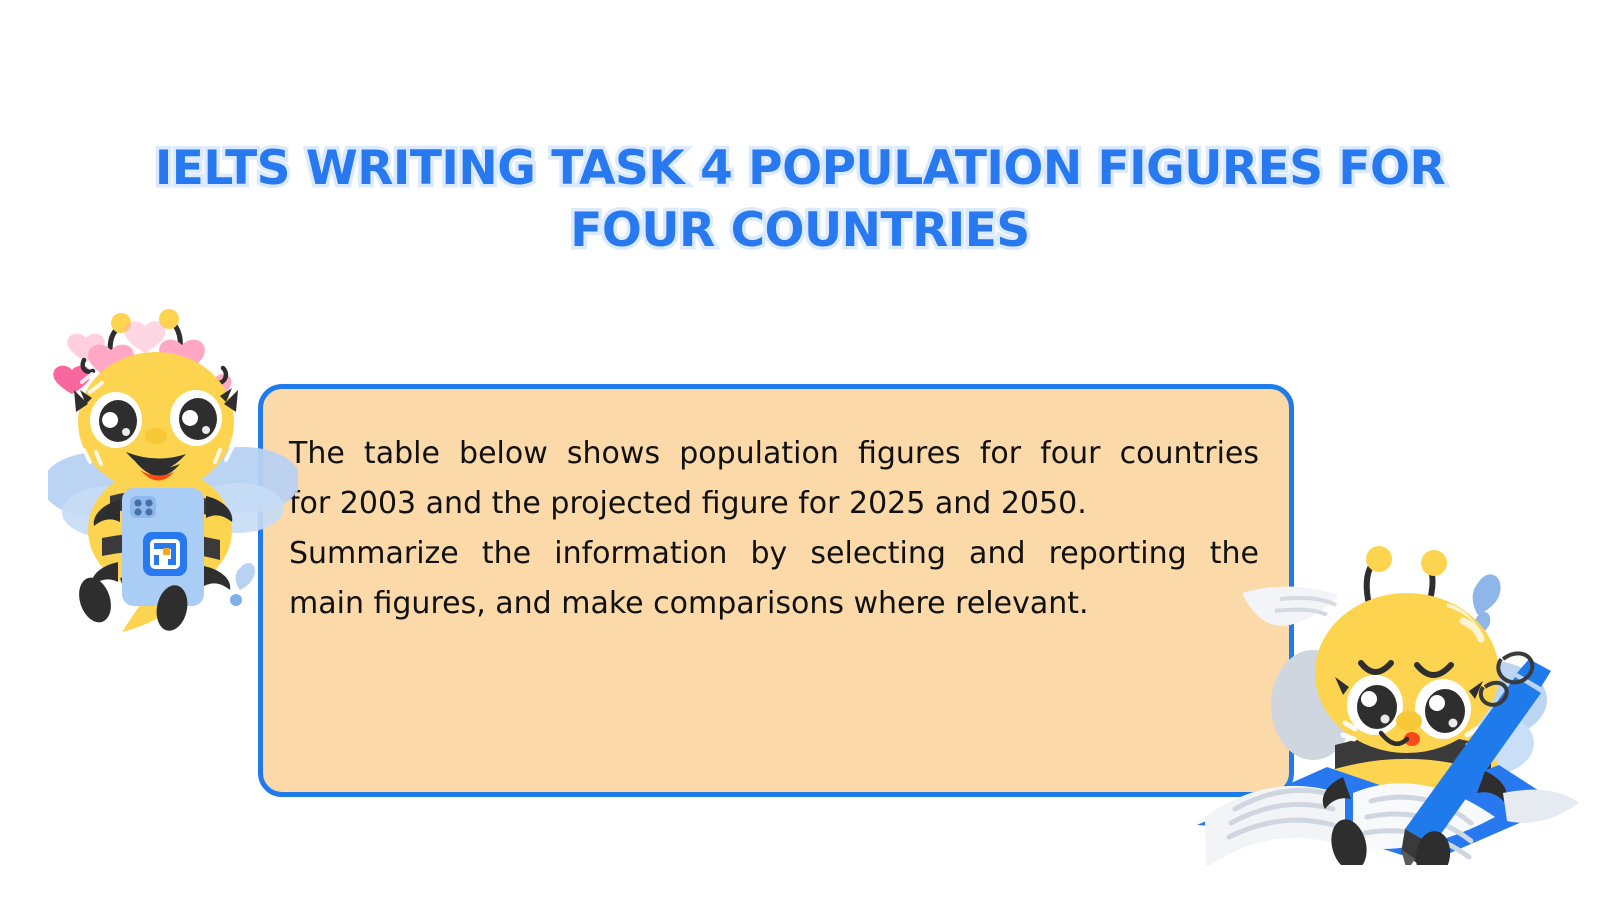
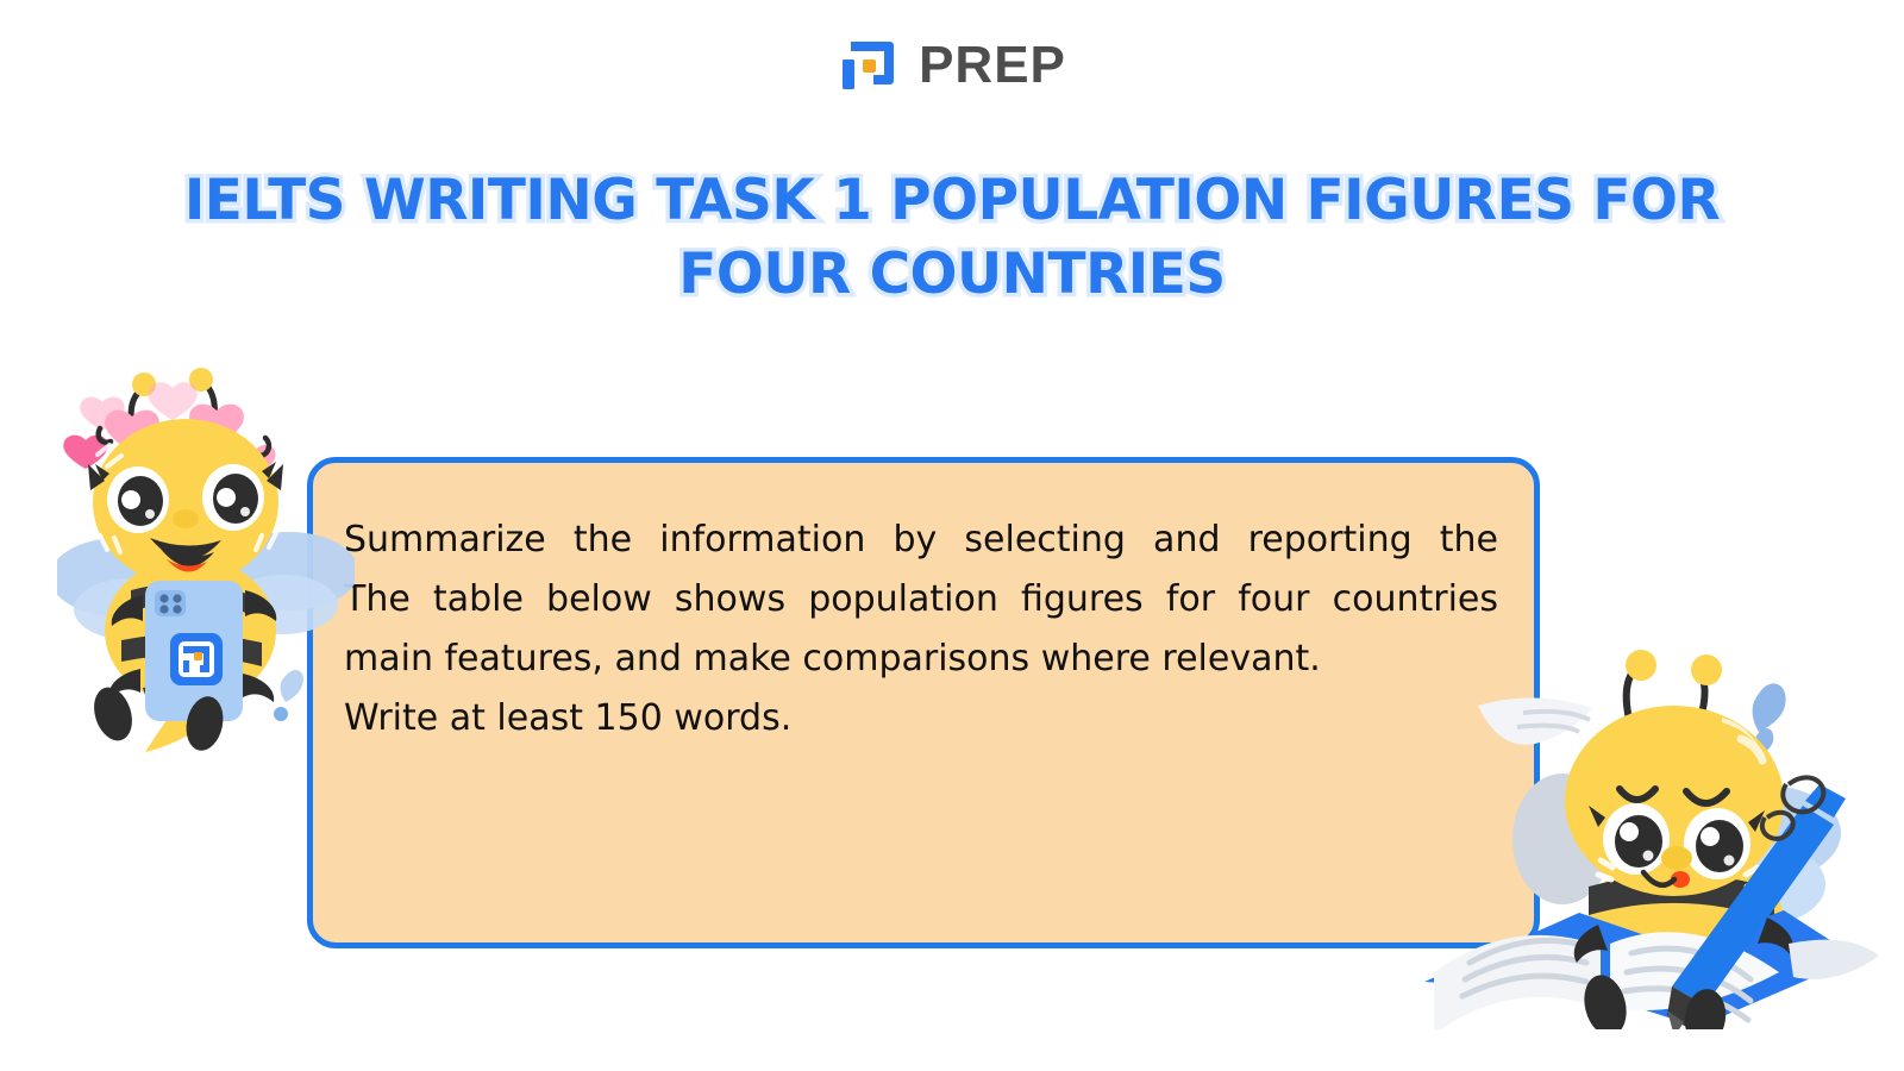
+ PREP
- IELTS WRITING TASK 4 POPULATION FIGURES FOR FOUR COUNTRIES
+ IELTS WRITING TASK 1 POPULATION FIGURES FOR FOUR COUNTRIES
- The table below shows population figures for four countries
+ Summarize the information by selecting and reporting the
- for 2003 and the projected figure for 2025 and 2050.
- Summarize the information by selecting and reporting the
+ The table below shows population figures for four countries
- main figures, and make comparisons where relevant.
+ main features, and make comparisons where relevant.
+ Write at least 150 words.
